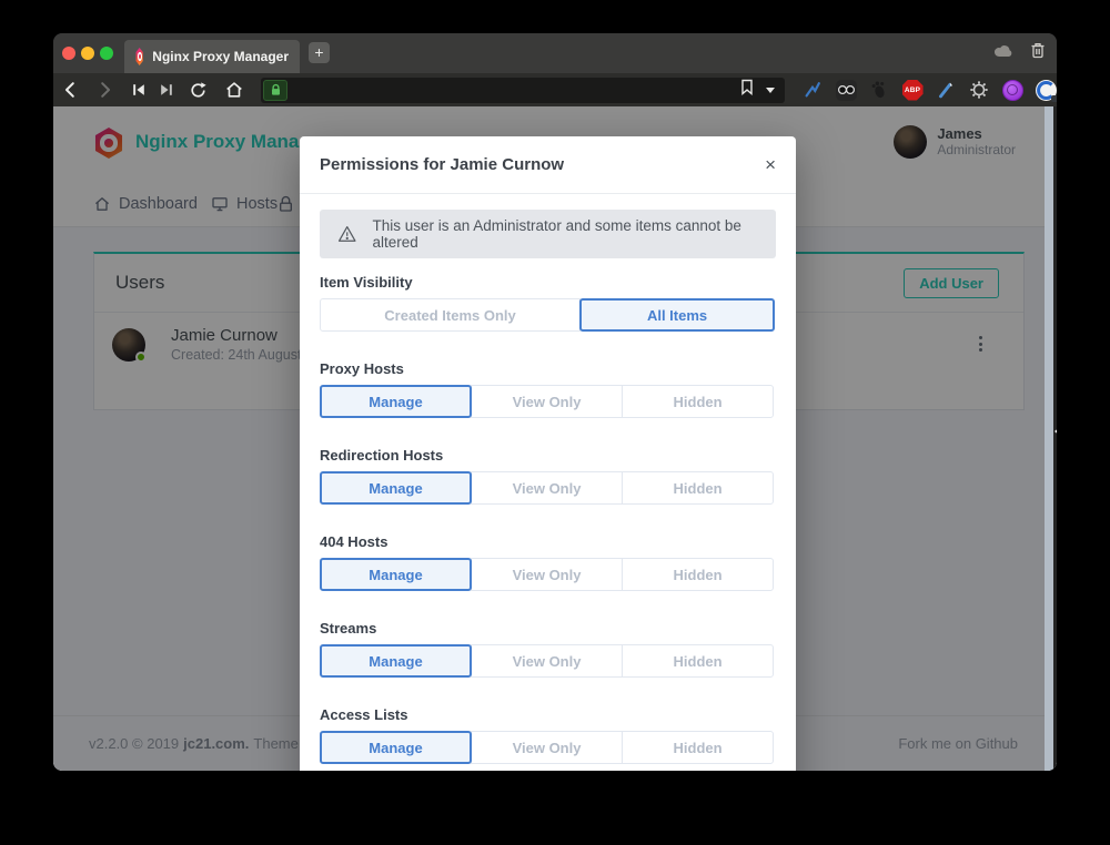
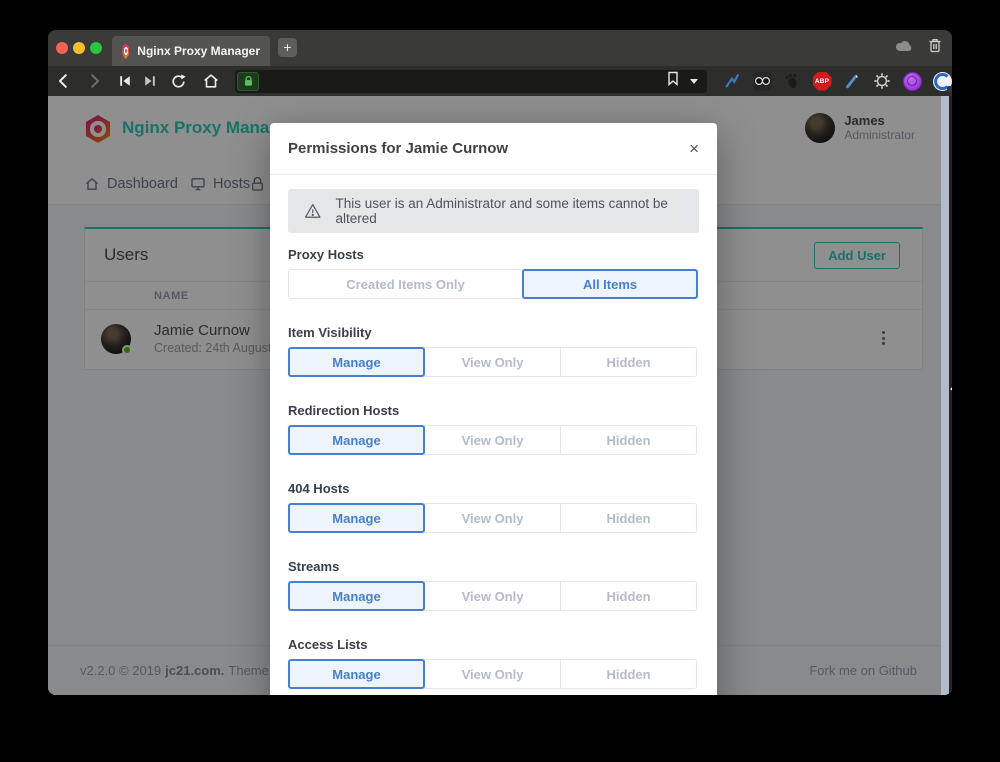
  Nginx Proxy Manager
  +
  Nginx Proxy Mana
  James
  Administrator
  Dashboard
  Hosts
  Users
  Add User
+ NAME
  Jamie Curnow
  Created: 24th Augus
  v2.2.0 © 2019
  jc21.com.
  Fork me on Github
  Permissions for Jamie Curnow
  ×
  This user is an Administrator and some items cannot be altered
- Item Visibility
+ Proxy Hosts
  Created Items Only
  All Items
- Proxy Hosts
+ Item Visibility
  Manage
  View Only
  Hidden
  Redirection Hosts
  Manage
  View Only
  Hidden
  404 Hosts
  Manage
  View Only
  Hidden
  Streams
  Manage
  View Only
  Hidden
  Access Lists
  Manage
  View Only
  Hidden
